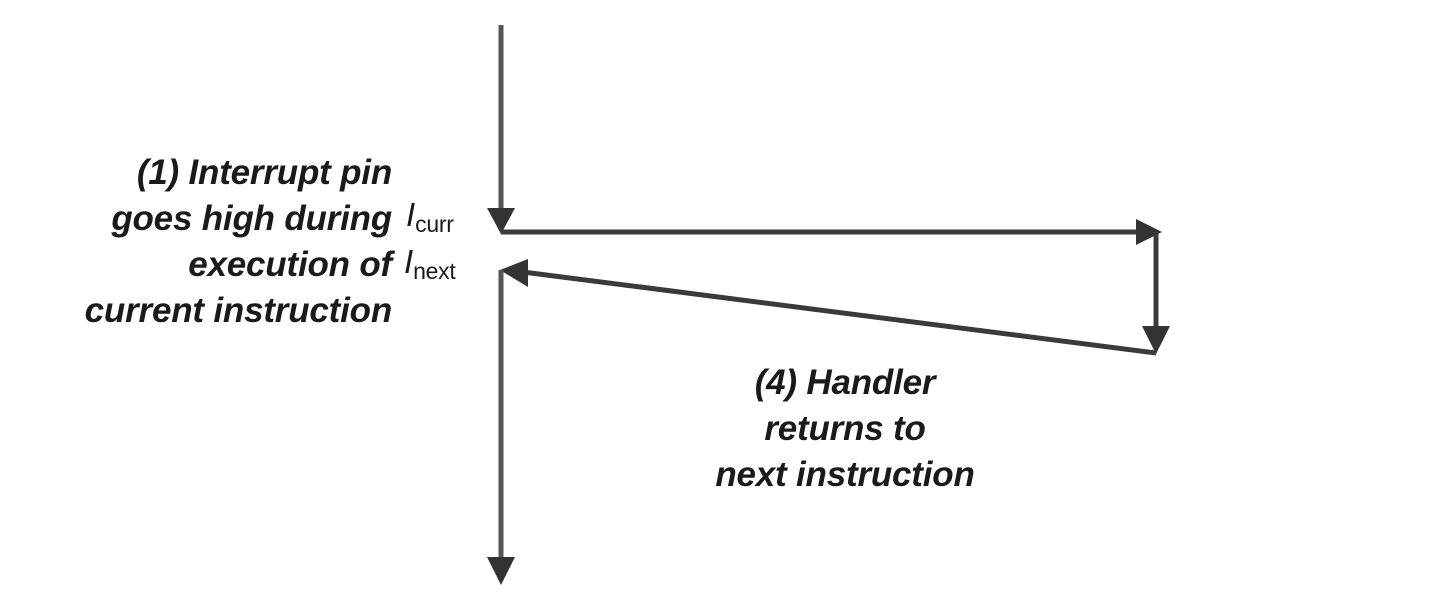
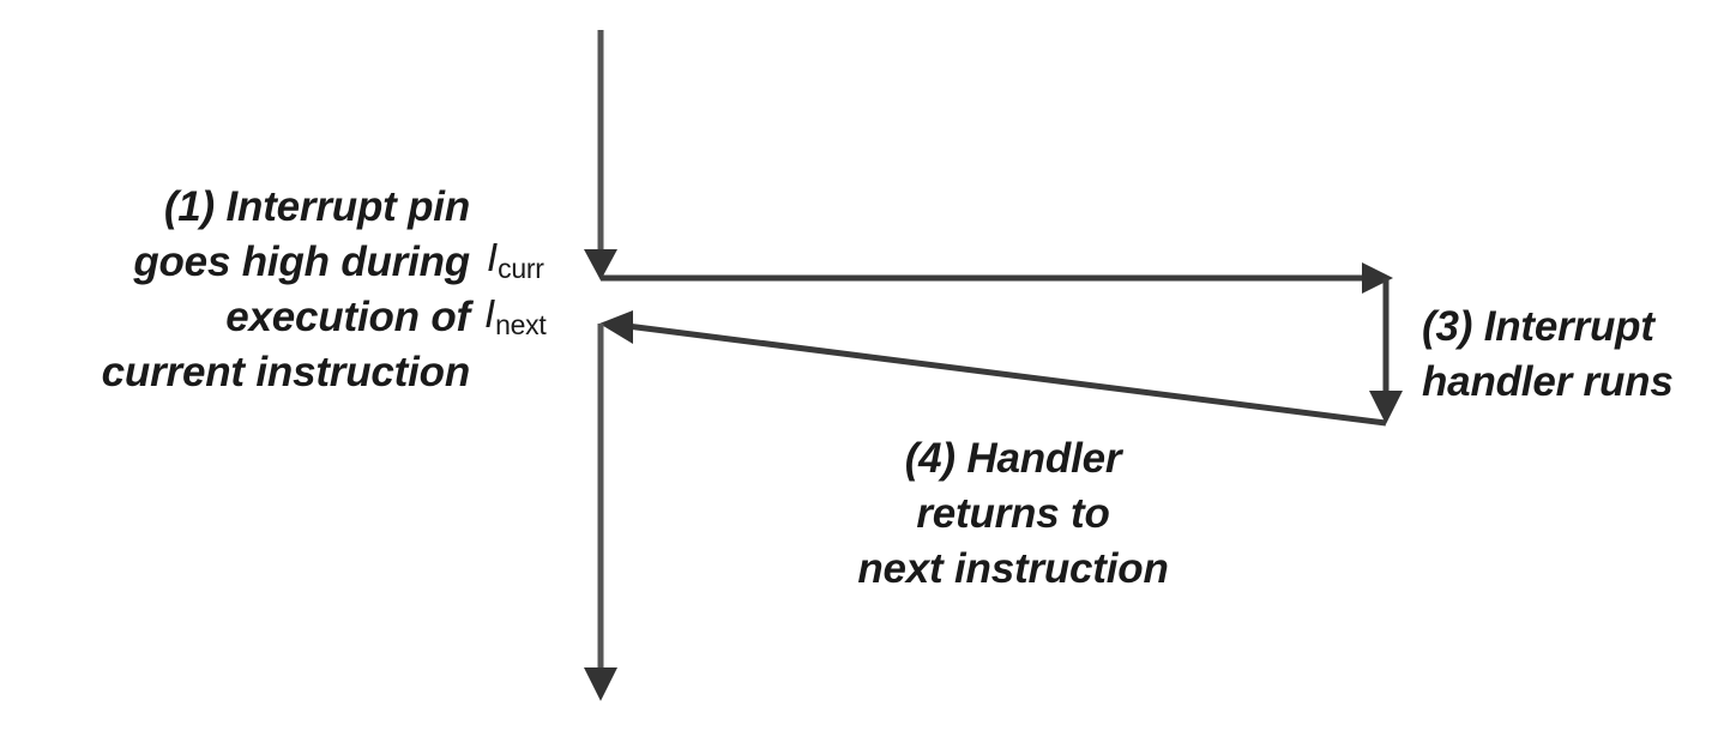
  Icurr
  Inext
  (1) Interrupt pin
  goes high during
  execution of
  current instruction
+ (3) Interrupt
+ handler runs
  (4) Handler
  returns to
  next instruction
